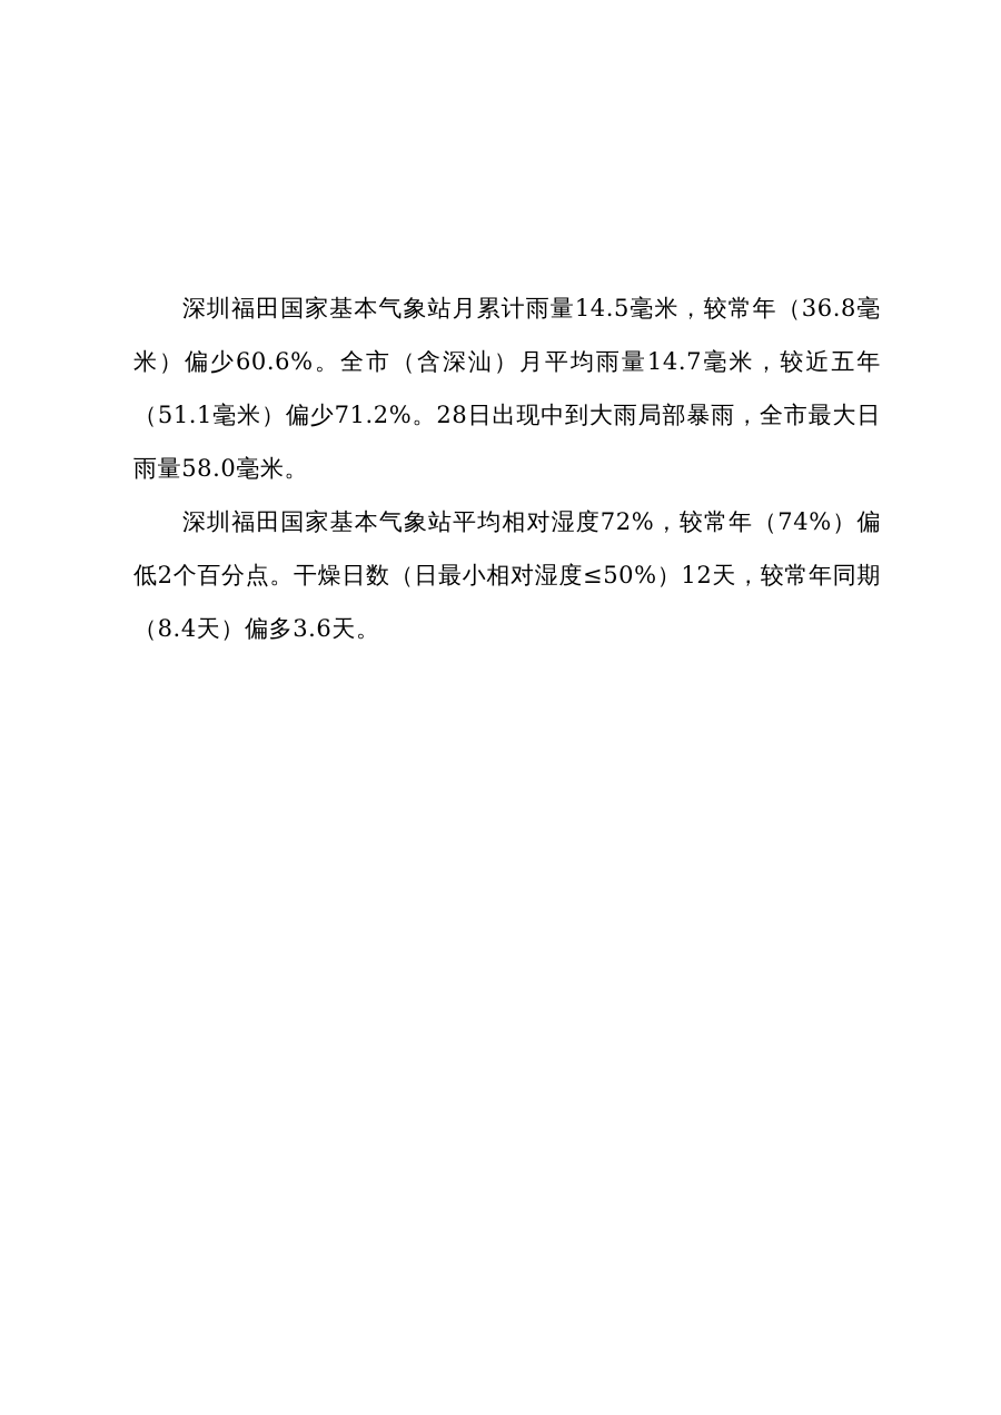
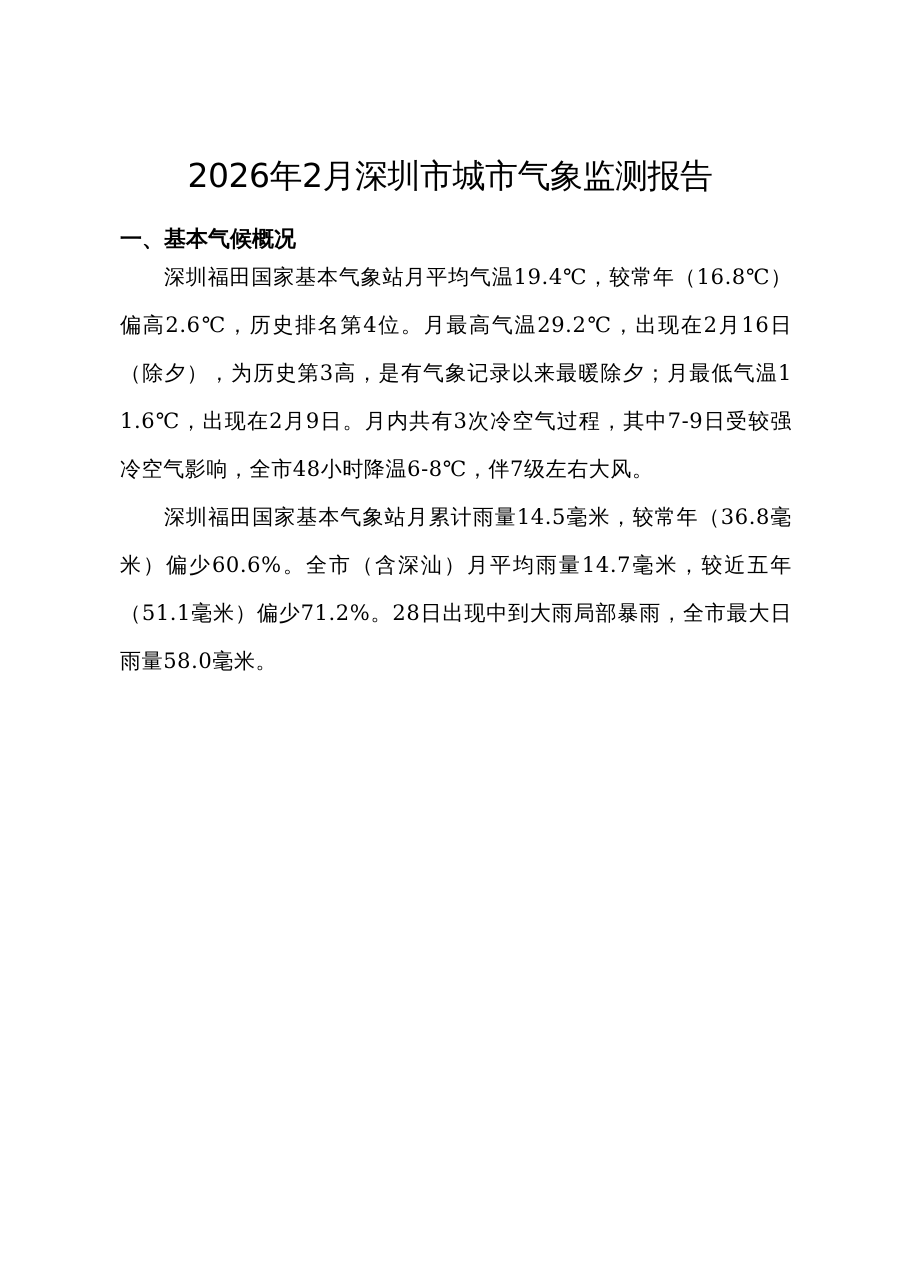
+ 2026年2月深圳市城市气象监测报告
+ 一、基本气候概况
+ 深圳福田国家基本气象站月平均气温19.4℃，较常年（16.8℃）偏高2.6℃，历史排名第4位。月最高气温29.2℃，出现在2月16日（除夕），为历史第3高，是有气象记录以来最暖除夕；月最低气温11.6℃，出现在2月9日。月内共有3次冷空气过程，其中7-9日受较强冷空气影响，全市48小时降温6-8℃，伴7级左右大风。
  深圳福田国家基本气象站月累计雨量14.5毫米，较常年（36.8毫米）偏少60.6%。全市（含深汕）月平均雨量14.7毫米，较近五年（51.1毫米）偏少71.2%。28日出现中到大雨局部暴雨，全市最大日雨量58.0毫米。
- 深圳福田国家基本气象站平均相对湿度72%，较常年（74%）偏低2个百分点。干燥日数（日最小相对湿度≤50%）12天，较常年同期（8.4天）偏多3.6天。
